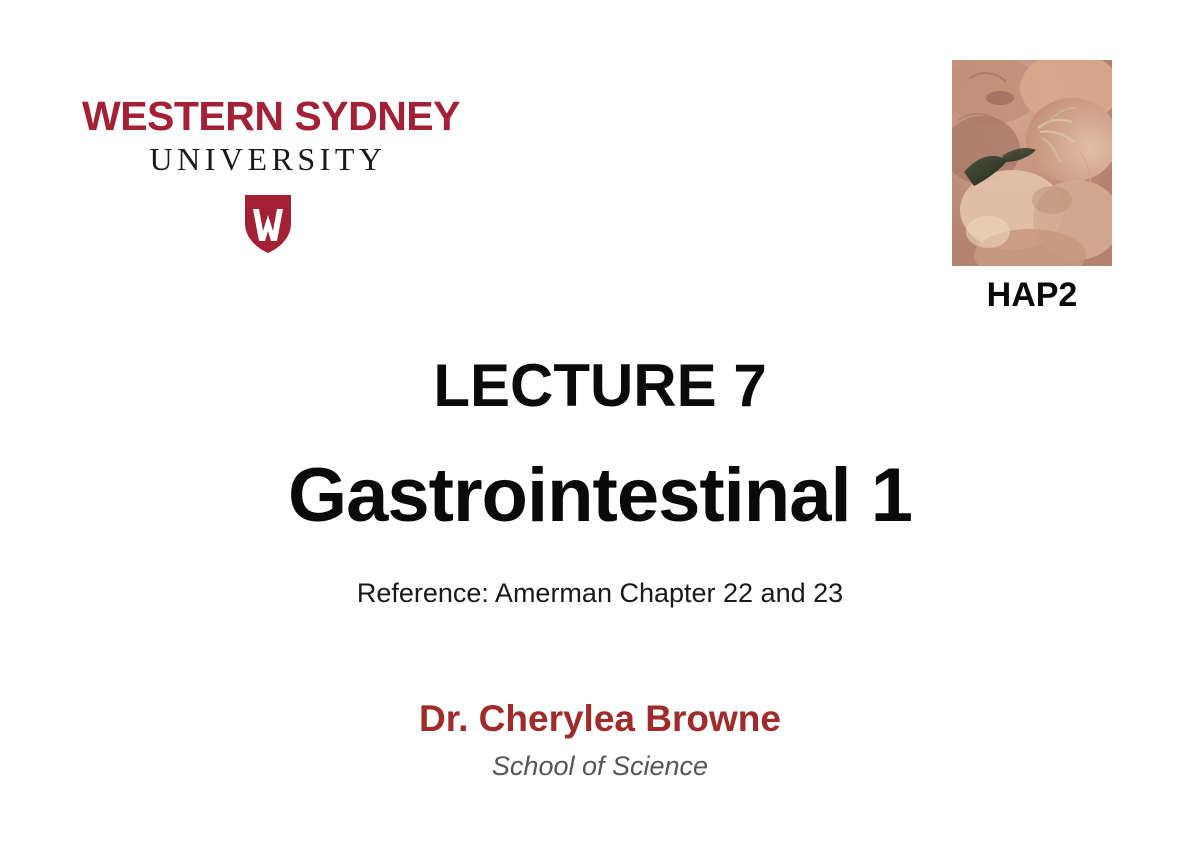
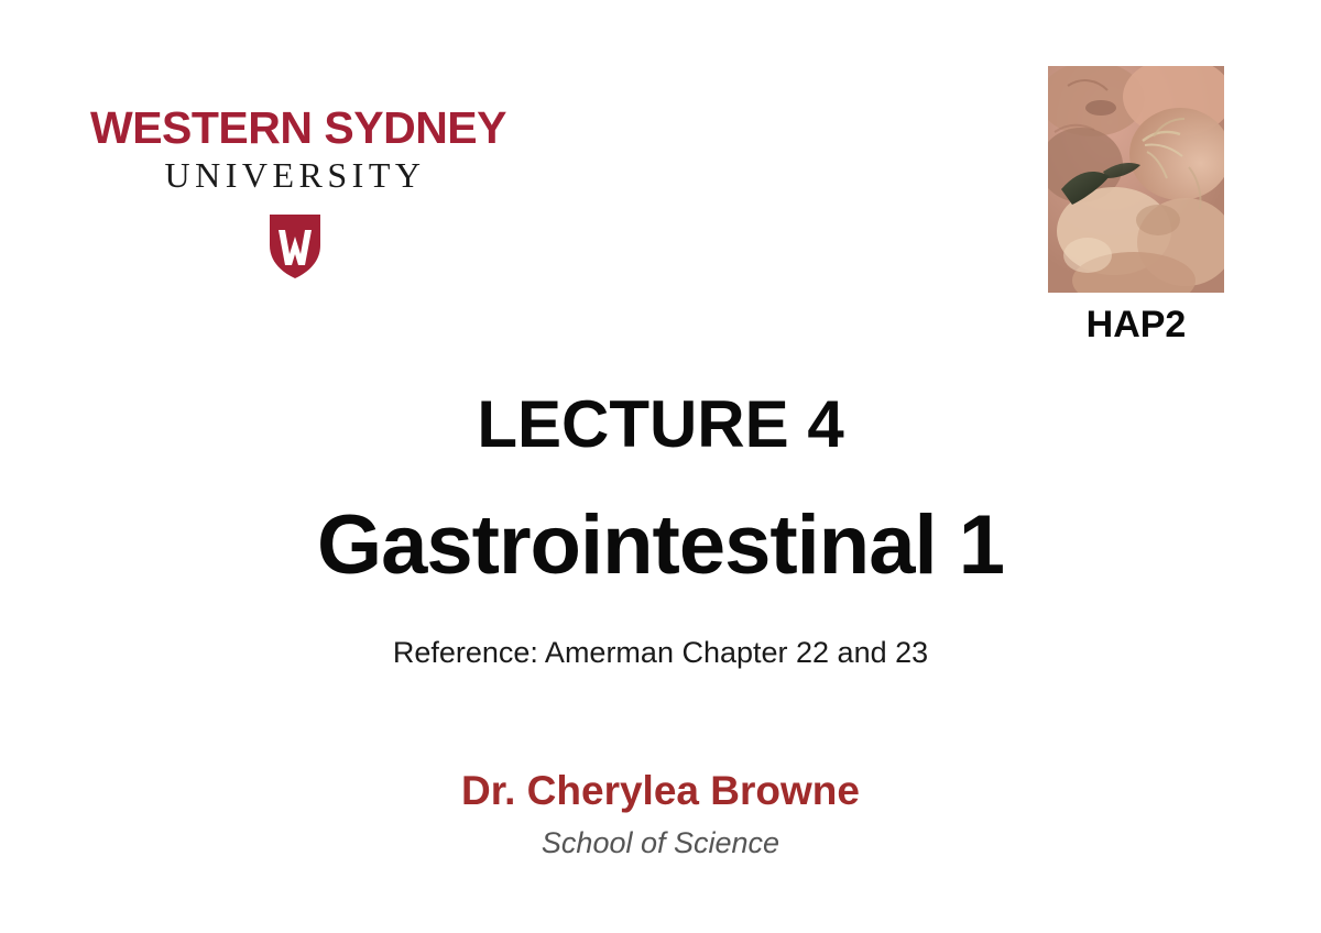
  WESTERN SYDNEY
  UNIVERSITY
  HAP2
- LECTURE 7
+ LECTURE 4
  Gastrointestinal 1
  Reference: Amerman Chapter 22 and 23
  Dr. Cherylea Browne
  School of Science
